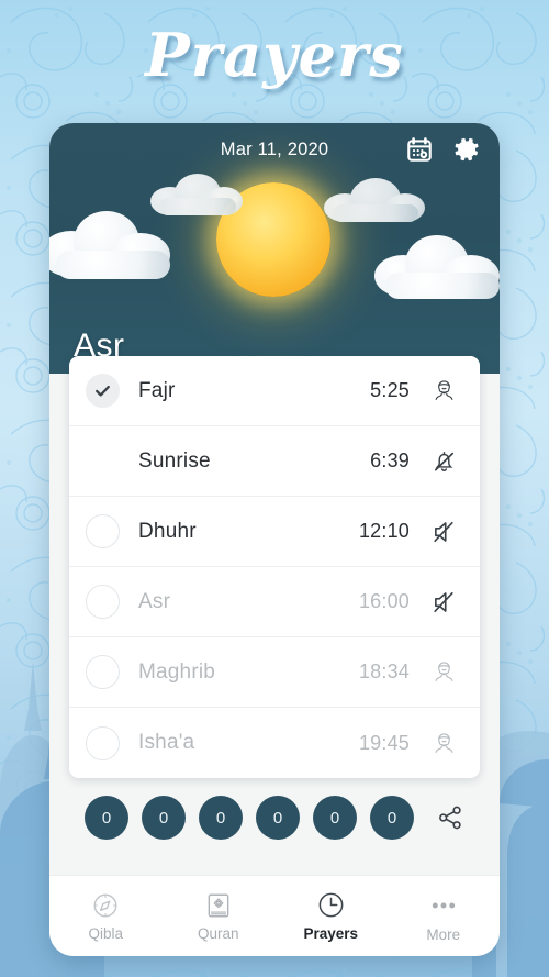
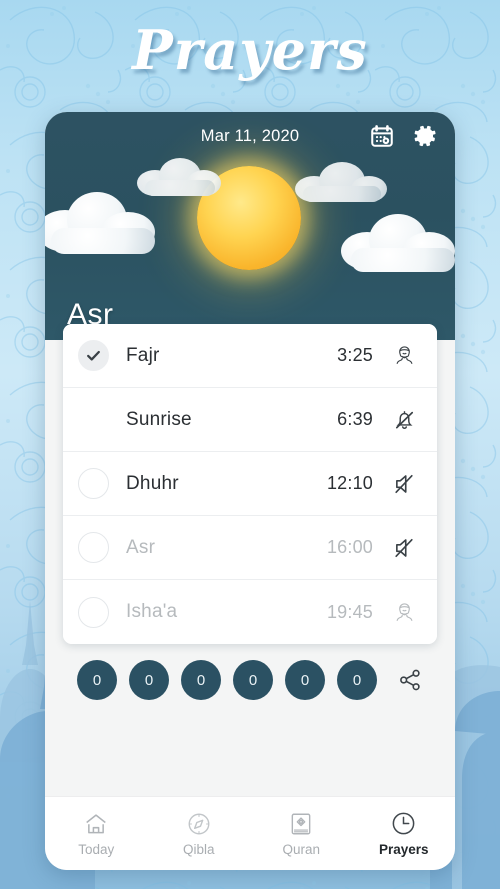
  Prayers
  Mar 11, 2020
  Asr
  Fajr
- 5:25
+ 3:25
  Sunrise
  6:39
  Dhuhr
  12:10
  Asr
  16:00
- Maghrib
- 18:34
  Isha'a
  19:45
  0
  0
  0
  0
  0
  0
+ Today
  Qibla
  Quran
  Prayers
- More
